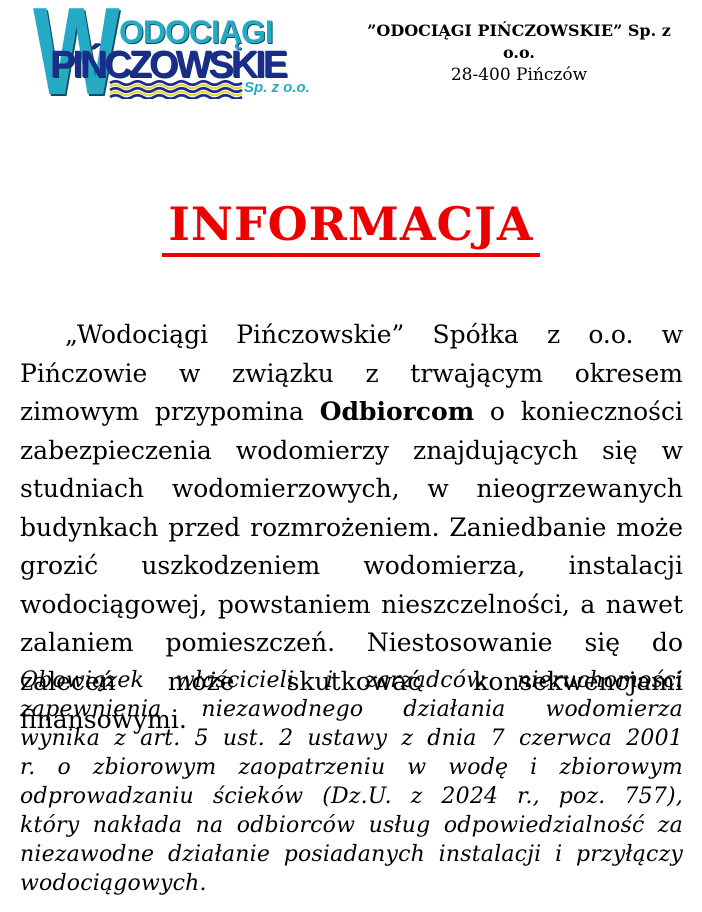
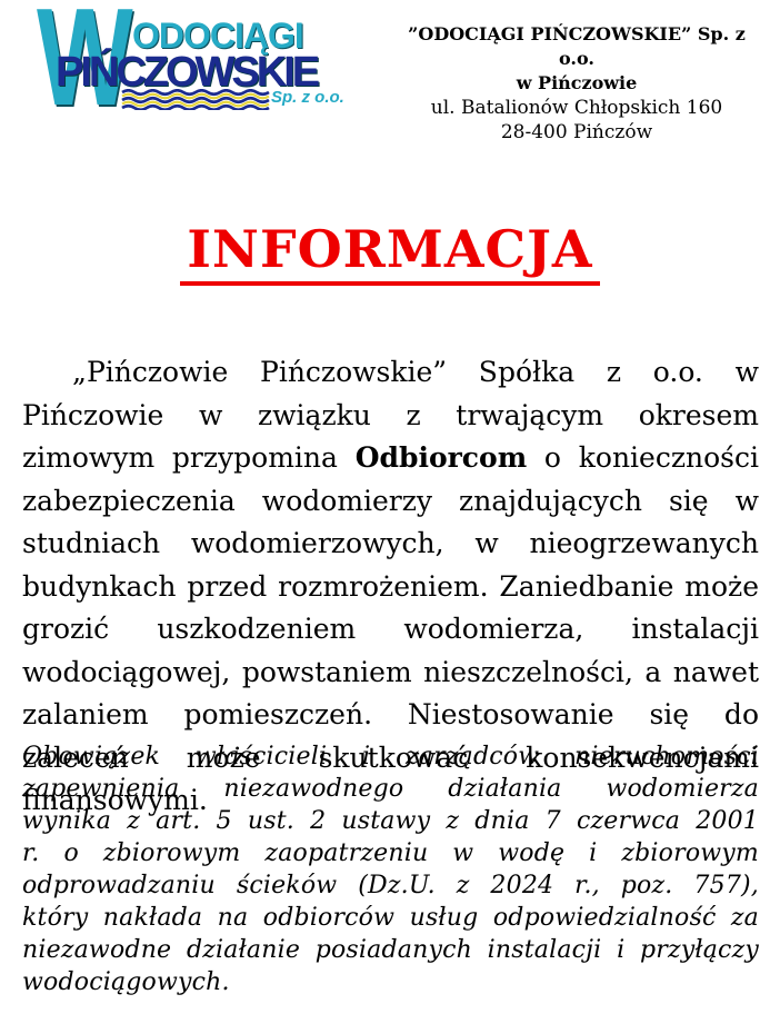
  W
  ODOCIĄGI
  PIŃCZOWSKIE
  Sp. z o.o.
  ”ODOCIĄGI PIŃCZOWSKIE” Sp. z o.o.
+ w Pińczowie
+ ul. Batalionów Chłopskich 160
  28-400 Pińczów
  INFORMACJA
- „Wodociągi Pińczowskie” Spółka z o.o. w Pińczowie w związku z trwającym okresem zimowym przypomina Odbiorcom o konieczności zabezpieczenia wodomierzy znajdujących się w studniach wodomierzowych, w nieogrzewanych budynkach przed rozmrożeniem. Zaniedbanie może grozić uszkodzeniem wodomierza, instalacji wodociągowej, powstaniem nieszczelności, a nawet zalaniem pomieszczeń. Niestosowanie się do zaleceń może skutkować konsekwencjami finansowymi.
+ „Pińczowie Pińczowskie” Spółka z o.o. w Pińczowie w związku z trwającym okresem zimowym przypomina Odbiorcom o konieczności zabezpieczenia wodomierzy znajdujących się w studniach wodomierzowych, w nieogrzewanych budynkach przed rozmrożeniem. Zaniedbanie może grozić uszkodzeniem wodomierza, instalacji wodociągowej, powstaniem nieszczelności, a nawet zalaniem pomieszczeń. Niestosowanie się do zaleceń może skutkować konsekwencjami finansowymi.
  Obowiązek właścicieli i zarządców nieruchomości zapewnienia niezawodnego działania wodomierza wynika z art. 5 ust. 2 ustawy z dnia 7 czerwca 2001 r. o zbiorowym zaopatrzeniu w wodę i zbiorowym odprowadzaniu ścieków (Dz.U. z 2024 r., poz. 757), który nakłada na odbiorców usług odpowiedzialność za niezawodne działanie posiadanych instalacji i przyłączy wodociągowych.
